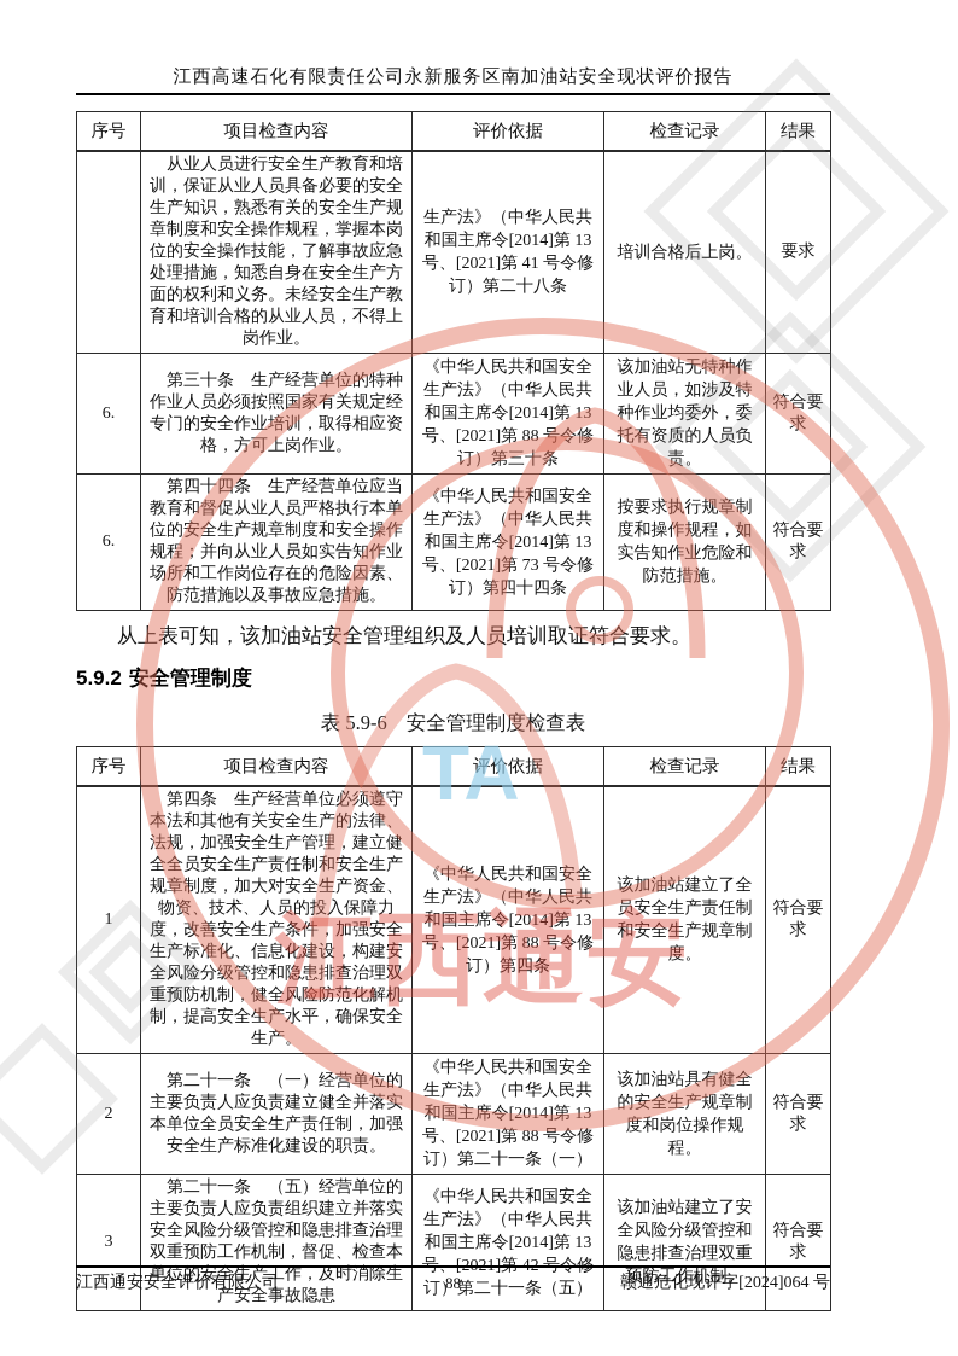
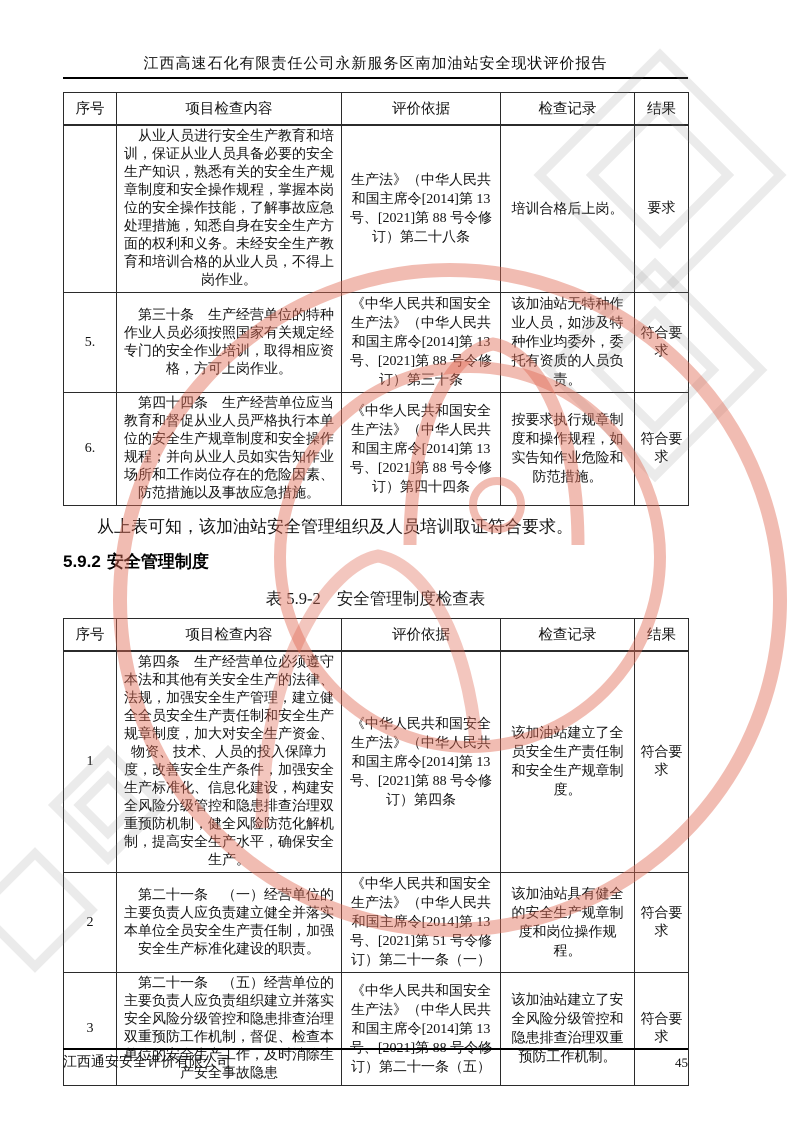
  江西高速石化有限责任公司永新服务区南加油站安全现状评价报告
  序号	项目检查内容	评价依据	检查记录	结果
- 	从业人员进行安全生产教育和培训，保证从业人员具备必要的安全生产知识，熟悉有关的安全生产规章制度和安全操作规程，掌握本岗位的安全操作技能，了解事故应急处理措施，知悉自身在安全生产方面的权利和义务。未经安全生产教育和培训合格的从业人员，不得上岗作业。	生产法》（中华人民共和国主席令[2014]第 13 号、[2021]第 41 号令修订）第二十八条	培训合格后上岗。	要求
+ 	从业人员进行安全生产教育和培训，保证从业人员具备必要的安全生产知识，熟悉有关的安全生产规章制度和安全操作规程，掌握本岗位的安全操作技能，了解事故应急处理措施，知悉自身在安全生产方面的权利和义务。未经安全生产教育和培训合格的从业人员，不得上岗作业。	生产法》（中华人民共和国主席令[2014]第 13 号、[2021]第 88 号令修订）第二十八条	培训合格后上岗。	要求
- 6.	第三十条 生产经营单位的特种作业人员必须按照国家有关规定经专门的安全作业培训，取得相应资格，方可上岗作业。	《中华人民共和国安全生产法》（中华人民共和国主席令[2014]第 13 号、[2021]第 88 号令修订）第三十条	该加油站无特种作业人员，如涉及特种作业均委外，委托有资质的人员负责。	符合要求
+ 5.	第三十条 生产经营单位的特种作业人员必须按照国家有关规定经专门的安全作业培训，取得相应资格，方可上岗作业。	《中华人民共和国安全生产法》（中华人民共和国主席令[2014]第 13 号、[2021]第 88 号令修订）第三十条	该加油站无特种作业人员，如涉及特种作业均委外，委托有资质的人员负责。	符合要求
- 6.	第四十四条 生产经营单位应当教育和督促从业人员严格执行本单位的安全生产规章制度和安全操作规程；并向从业人员如实告知作业场所和工作岗位存在的危险因素、防范措施以及事故应急措施。	《中华人民共和国安全生产法》（中华人民共和国主席令[2014]第 13 号、[2021]第 73 号令修订）第四十四条	按要求执行规章制度和操作规程，如实告知作业危险和防范措施。	符合要求
+ 6.	第四十四条 生产经营单位应当教育和督促从业人员严格执行本单位的安全生产规章制度和安全操作规程；并向从业人员如实告知作业场所和工作岗位存在的危险因素、防范措施以及事故应急措施。	《中华人民共和国安全生产法》（中华人民共和国主席令[2014]第 13 号、[2021]第 88 号令修订）第四十四条	按要求执行规章制度和操作规程，如实告知作业危险和防范措施。	符合要求
  从上表可知，该加油站安全管理组织及人员培训取证符合要求。
  5.9.2 安全管理制度
- 表 5.9-6 安全管理制度检查表
+ 表 5.9-2 安全管理制度检查表
  序号	项目检查内容	评价依据	检查记录	结果
  1	第四条 生产经营单位必须遵守本法和其他有关安全生产的法律、法规，加强安全生产管理，建立健全全员安全生产责任制和安全生产规章制度，加大对安全生产资金、物资、技术、人员的投入保障力度，改善安全生产条件，加强安全生产标准化、信息化建设，构建安全风险分级管控和隐患排查治理双重预防机制，健全风险防范化解机制，提高安全生产水平，确保安全生产。	《中华人民共和国安全生产法》（中华人民共和国主席令[2014]第 13 号、[2021]第 88 号令修订）第四条	该加油站建立了全员安全生产责任制和安全生产规章制度。	符合要求
- 2	第二十一条 （一）经营单位的主要负责人应负责建立健全并落实本单位全员安全生产责任制，加强安全生产标准化建设的职责。	《中华人民共和国安全生产法》（中华人民共和国主席令[2014]第 13 号、[2021]第 88 号令修订）第二十一条（一）	该加油站具有健全的安全生产规章制度和岗位操作规程。	符合要求
+ 2	第二十一条 （一）经营单位的主要负责人应负责建立健全并落实本单位全员安全生产责任制，加强安全生产标准化建设的职责。	《中华人民共和国安全生产法》（中华人民共和国主席令[2014]第 13 号、[2021]第 51 号令修订）第二十一条（一）	该加油站具有健全的安全生产规章制度和岗位操作规程。	符合要求
- 3	第二十一条 （五）经营单位的主要负责人应负责组织建立并落实安全风险分级管控和隐患排查治理双重预防工作机制，督促、检查本单位的安全生产工作，及时消除生产安全事故隐患	《中华人民共和国安全生产法》（中华人民共和国主席令[2014]第 13 号、[2021]第 42 号令修订）第二十一条（五）	该加油站建立了安全风险分级管控和隐患排查治理双重预防工作机制。	符合要求
+ 3	第二十一条 （五）经营单位的主要负责人应负责组织建立并落实安全风险分级管控和隐患排查治理双重预防工作机制，督促、检查本单位的安全生产工作，及时消除生产安全事故隐患	《中华人民共和国安全生产法》（中华人民共和国主席令[2014]第 13 号、[2021]第 88 号令修订）第二十一条（五）	该加油站建立了安全风险分级管控和隐患排查治理双重预防工作机制。	符合要求
  江西通安安全评价有限公司
- 88
+ 45
- 赣通危化现评字[2024]064 号
- TA
- 江西通安
